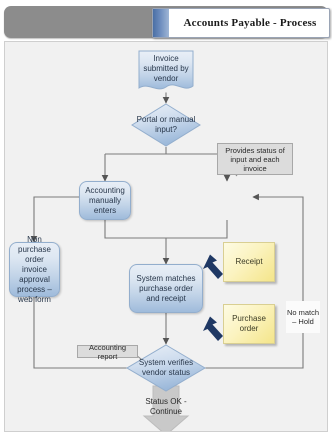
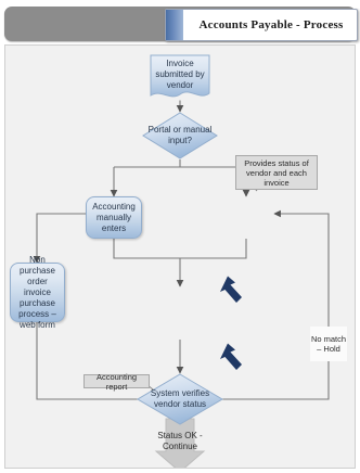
  Accounts Payable - Process
  Invoice submitted by vendor
  Portal or manual input?
  Accounting manually enters
- Provides status of input and each invoice
+ Provides status of vendor and each invoice
- Non purchase order invoice approval process – web form
+ Non purchase order invoice purchase process – web form
- System matches purchase order and receipt
- Receipt
- Purchase order
  No match – Hold
  Accounting report
  System verifies vendor status
  Status OK - Continue
